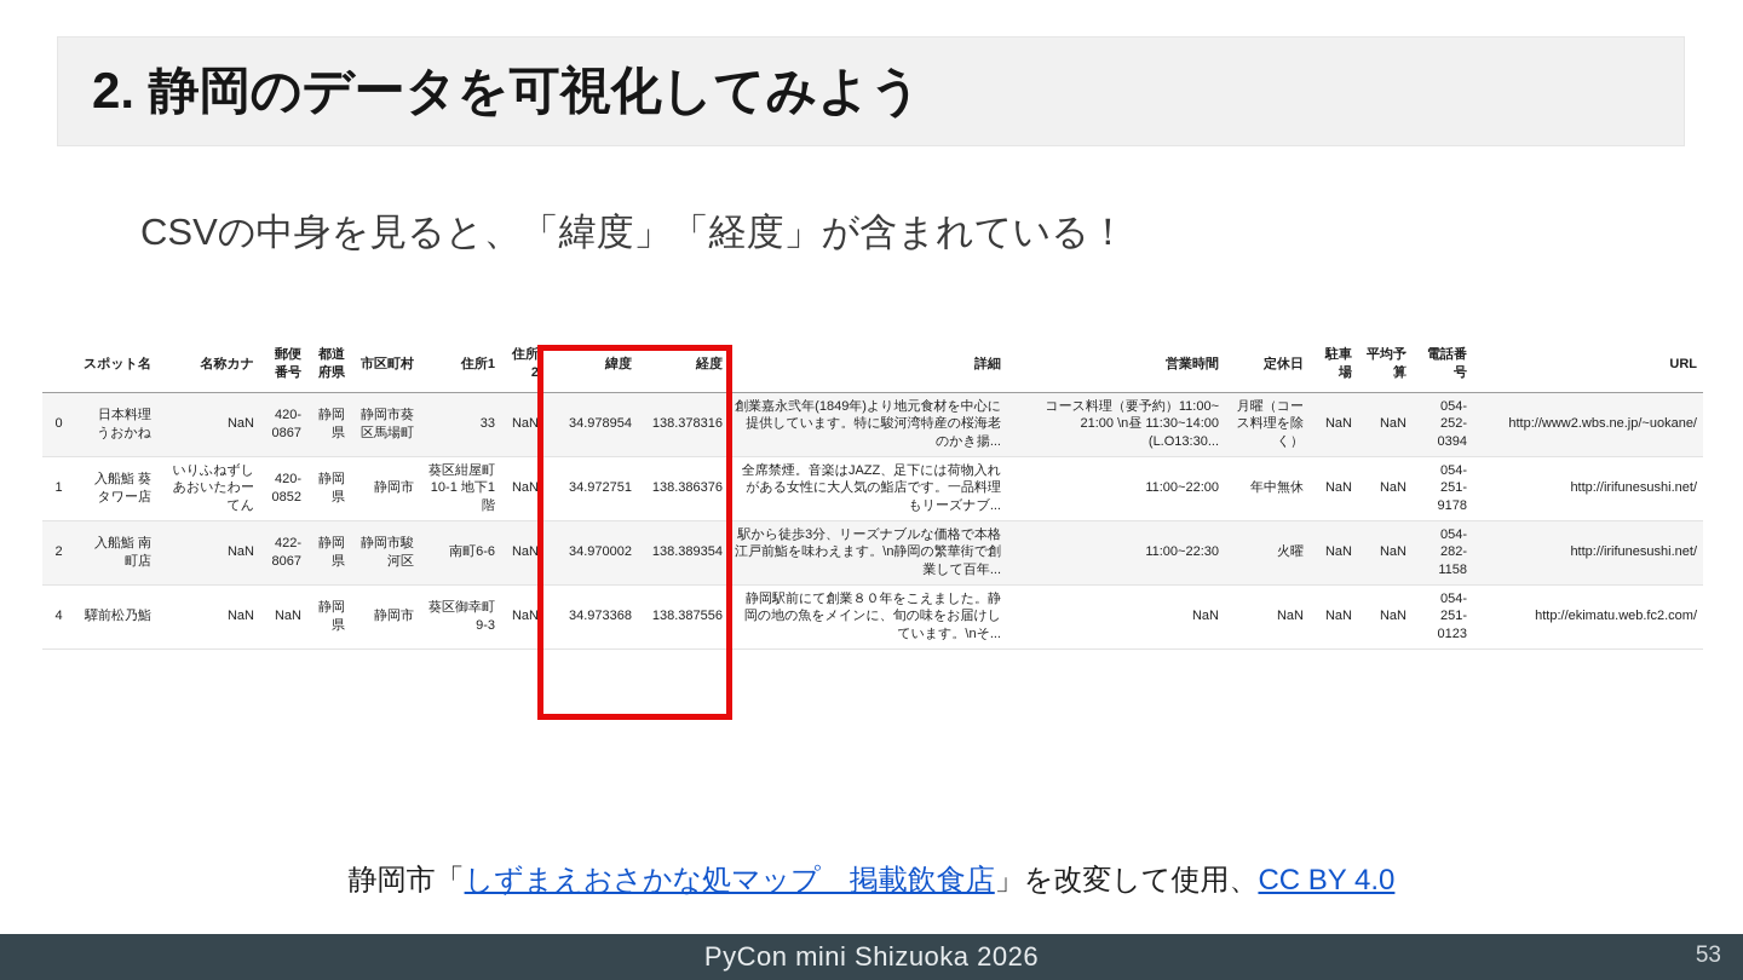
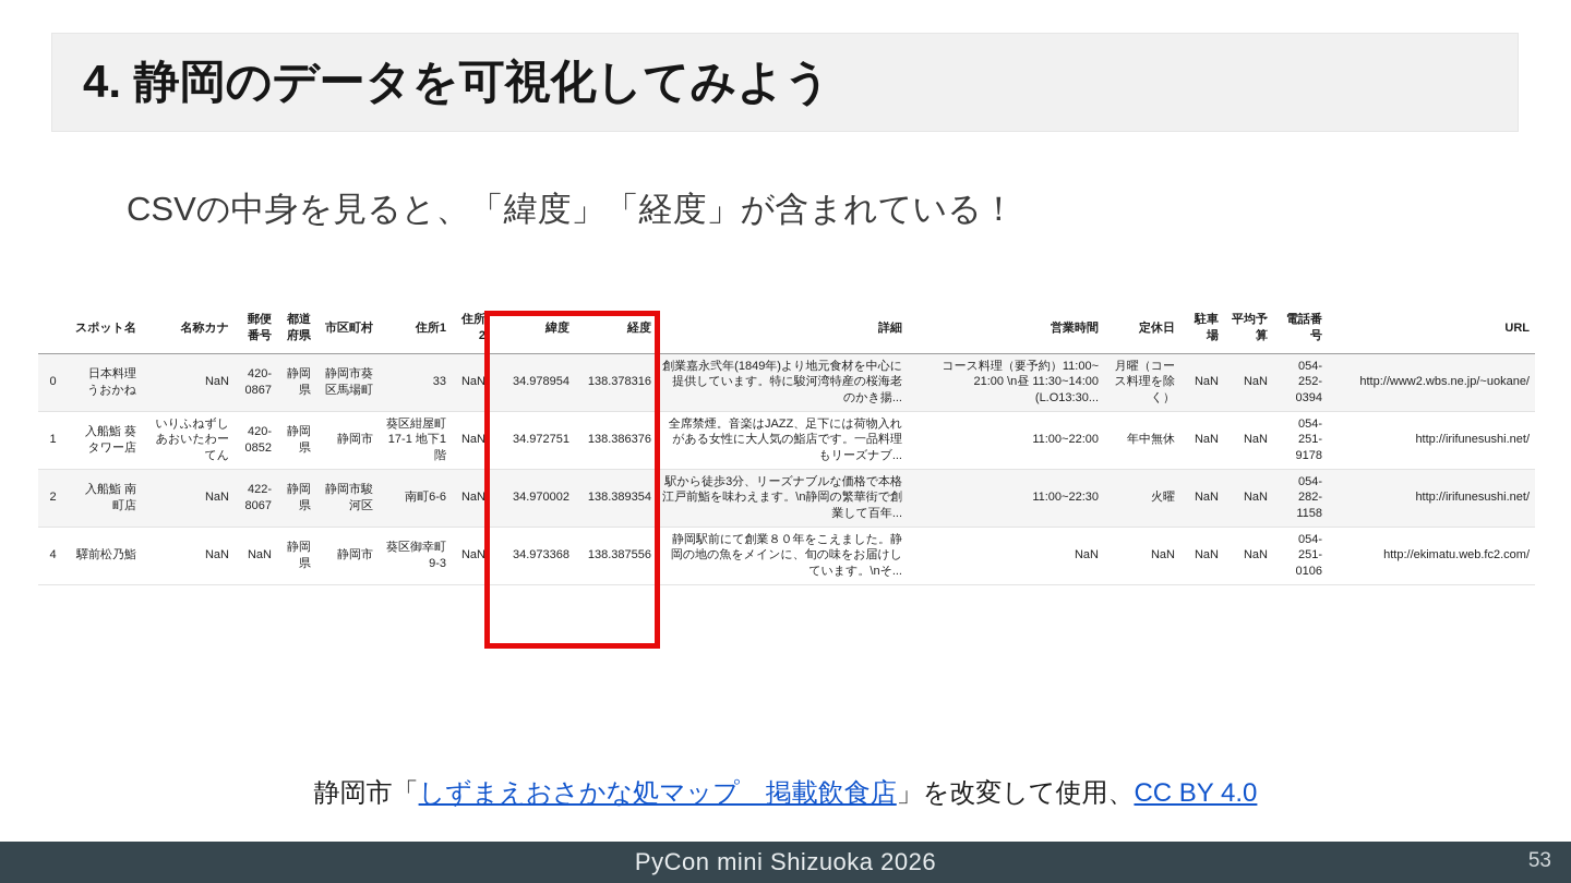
- 2. 静岡のデータを可視化してみよう
+ 4. 静岡のデータを可視化してみよう
  CSVの中身を見ると、「緯度」「経度」が含まれている！
  	スポット名	名称カナ	郵便番号	都道府県	市区町村	住所1	住所2	緯度	経度	詳細	営業時間	定休日	駐車場	平均予算	電話番号	URL
  0	日本料理 うおかね	NaN	420-0867	静岡県	静岡市葵区馬場町	33	NaN	34.978954	138.378316	創業嘉永弐年(1849年)より地元食材を中心に提供しています。特に駿河湾特産の桜海老のかき揚...	コース料理（要予約）11:00~ 21:00 \n昼 11:30~14:00 (L.O13:30...	月曜（コース料理を除く）	NaN	NaN	054-252-0394	http://www2.wbs.ne.jp/~uokane/
- 1	入船鮨 葵タワー店	いりふねずし あおいたわーてん	420-0852	静岡県	静岡市	葵区紺屋町 10-1 地下1階	NaN	34.972751	138.386376	全席禁煙。音楽はJAZZ、足下には荷物入れがある女性に大人気の鮨店です。一品料理もリーズナブ...	11:00~22:00	年中無休	NaN	NaN	054-251-9178	http://irifunesushi.net/
+ 1	入船鮨 葵タワー店	いりふねずし あおいたわーてん	420-0852	静岡県	静岡市	葵区紺屋町 17-1 地下1階	NaN	34.972751	138.386376	全席禁煙。音楽はJAZZ、足下には荷物入れがある女性に大人気の鮨店です。一品料理もリーズナブ...	11:00~22:00	年中無休	NaN	NaN	054-251-9178	http://irifunesushi.net/
  2	入船鮨 南町店	NaN	422-8067	静岡県	静岡市駿河区	南町6-6	NaN	34.970002	138.389354	駅から徒歩3分、リーズナブルな価格で本格江戸前鮨を味わえます。\n静岡の繁華街で創業して百年...	11:00~22:30	火曜	NaN	NaN	054-282-1158	http://irifunesushi.net/
- 4	驛前松乃鮨	NaN	NaN	静岡県	静岡市	葵区御幸町 9-3	NaN	34.973368	138.387556	静岡駅前にて創業８０年をこえました。静岡の地の魚をメインに、旬の味をお届けしています。\nそ...	NaN	NaN	NaN	NaN	054-251-0123	http://ekimatu.web.fc2.com/
+ 4	驛前松乃鮨	NaN	NaN	静岡県	静岡市	葵区御幸町 9-3	NaN	34.973368	138.387556	静岡駅前にて創業８０年をこえました。静岡の地の魚をメインに、旬の味をお届けしています。\nそ...	NaN	NaN	NaN	NaN	054-251-0106	http://ekimatu.web.fc2.com/
  静岡市「しずまえおさかな処マップ 掲載飲食店」を改変して使用、CC BY 4.0
  PyCon mini Shizuoka 2026
  53
